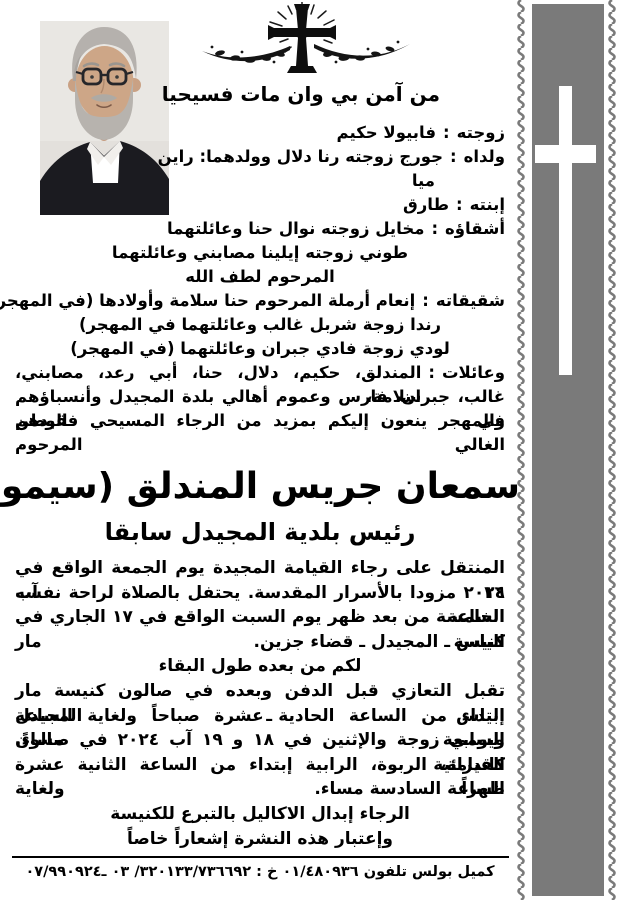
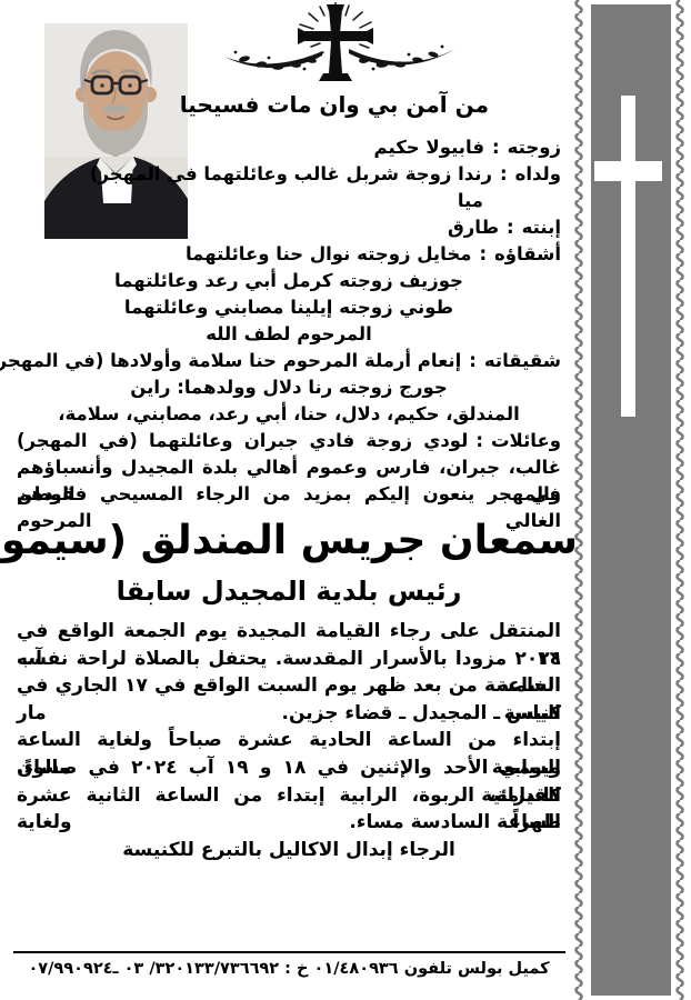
  من آمن بي وان مات فسيحيا
  زوجته
  :
  فابيولا حكيم
  ولداه
  :
- جورج زوجته رنا دلال وولدهما: راين
+ رندا زوجة شربل غالب وعائلتهما في المهجر)
  ميا
  إبنته
  :
  طارق
  أشقاؤه
  :
  مخايل زوجته نوال حنا وعائلتهما
+ جوزيف زوجته كرمل أبي رعد وعائلتهما
  طوني زوجته إيلينا مصابني وعائلتهما
  المرحوم لطف الله
  شقيقاته
  :
  إنعام أرملة المرحوم حنا سلامة وأولادها (في المهجر
- رندا زوجة شربل غالب وعائلتهما في المهجر)
+ جورج زوجته رنا دلال وولدهما: راين
- لودي زوجة فادي جبران وعائلتهما (في المهجر)
+ المندلق، حكيم، دلال، حنا، أبي رعد، مصابني، سلامة،
  وعائلات
  :
- المندلق، حكيم، دلال، حنا، أبي رعد، مصابني، سلامة،
+ لودي زوجة فادي جبران وعائلتهما (في المهجر)
  غالب، جبران، فارس وعموم أهالي بلدة المجيدل وأنسباؤهم في الوطن
  والمهجر ينعون إليكم بمزيد من الرجاء المسيحي فقيدهم الغالي المرحوم
  سمعان جريس المندلق (سيمو
  رئيس بلدية المجيدل سابقا
  المنتقل على رجاء القيامة المجيدة يوم الجمعة الواقع في ١٦ آب
  ٢٠٢٤ مزودا بالأسرار المقدسة. يحتفل بالصلاة لراحة نفسه الساعة
  الخامسة من بعد ظهر يوم السبت الواقع في ١٧ الجاري في كنيسة مار
  الياس ـ المجيدل ـ قضاء جزين.
- لكم من بعده طول البقاء
- تقبل التعازي قبل الدفن وبعده في صالون كنيسة مار الياس ـ المجيدل
  إبتداء من الساعة الحادية عشرة صباحاً ولغاية الساعة السابعة مساءً.
- ويومي زوجة والإثنين في ١٨ و ١٩ آب ٢٠٢٤ في صالون كاتدرائية
+ ويومي الأحد والإثنين في ١٨ و ١٩ آب ٢٠٢٤ في صالون كاتدرائية
  القيامة، الربوة، الرابية إبتداء من الساعة الثانية عشرة ظهراً ولغاية
  الساعة السادسة مساء.
  الرجاء إبدال الاكاليل بالتبرع للكنيسة
- وإعتبار هذه النشرة إشعاراً خاصاً
  كميل بولس تلفون ٠١/٤٨٠٩٣٦ خ : ٣٢٠١٣٣/٧٣٦٦٩٢/ ٠٣ ـ٠٧/٩٩٠٩٢٤
